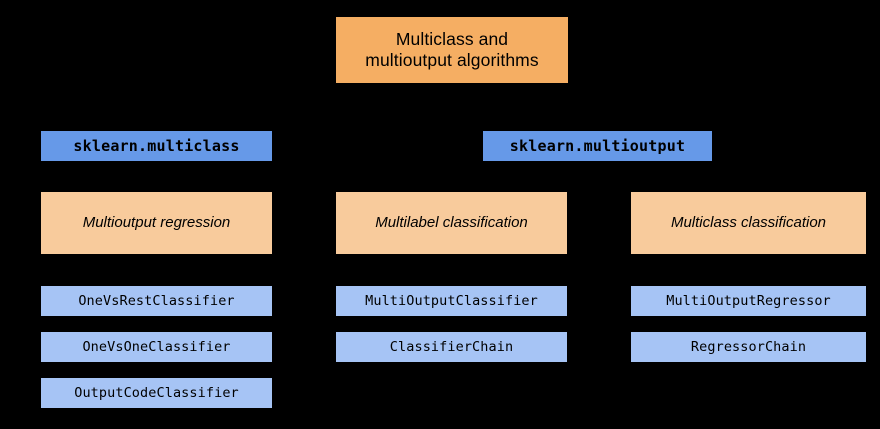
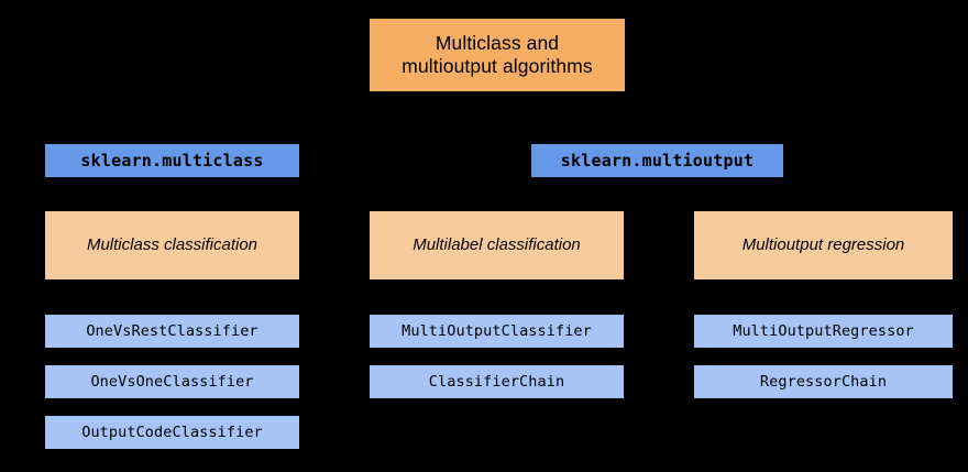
  Multiclass and
  multioutput algorithms
  sklearn.multiclass
  sklearn.multioutput
- Multioutput regression
+ Multiclass classification
  Multilabel classification
- Multiclass classification
+ Multioutput regression
  OneVsRestClassifier
  OneVsOneClassifier
  OutputCodeClassifier
  MultiOutputClassifier
  ClassifierChain
  MultiOutputRegressor
  RegressorChain
